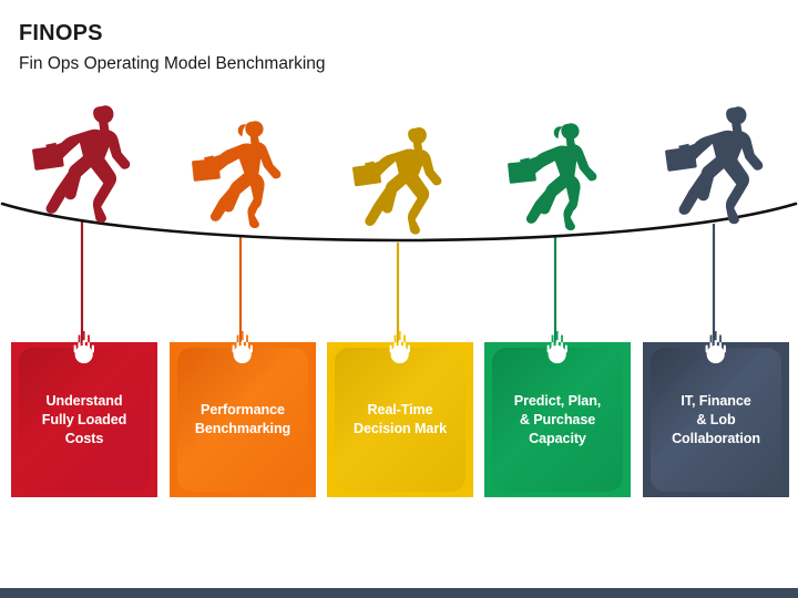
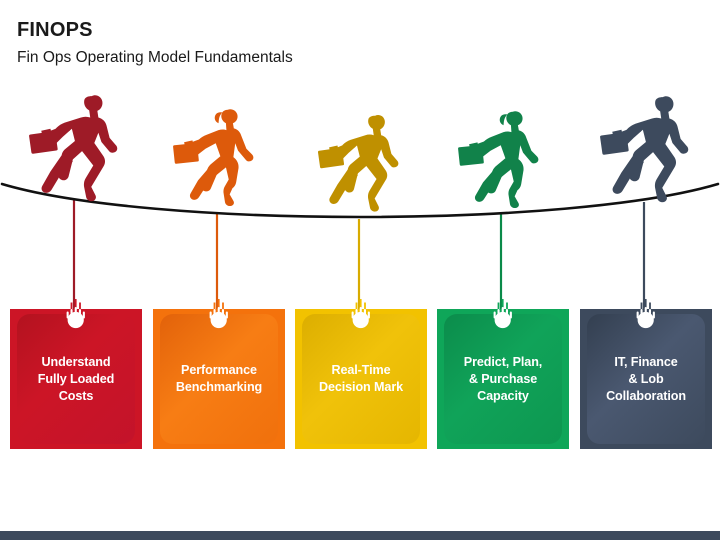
  FINOPS
- Fin Ops Operating Model Benchmarking
+ Fin Ops Operating Model Fundamentals
  Understand
  Fully Loaded
  Costs
  Performance
  Benchmarking
  Real-Time
  Decision Mark
  Predict, Plan,
  & Purchase
  Capacity
  IT, Finance
  & Lob
  Collaboration
